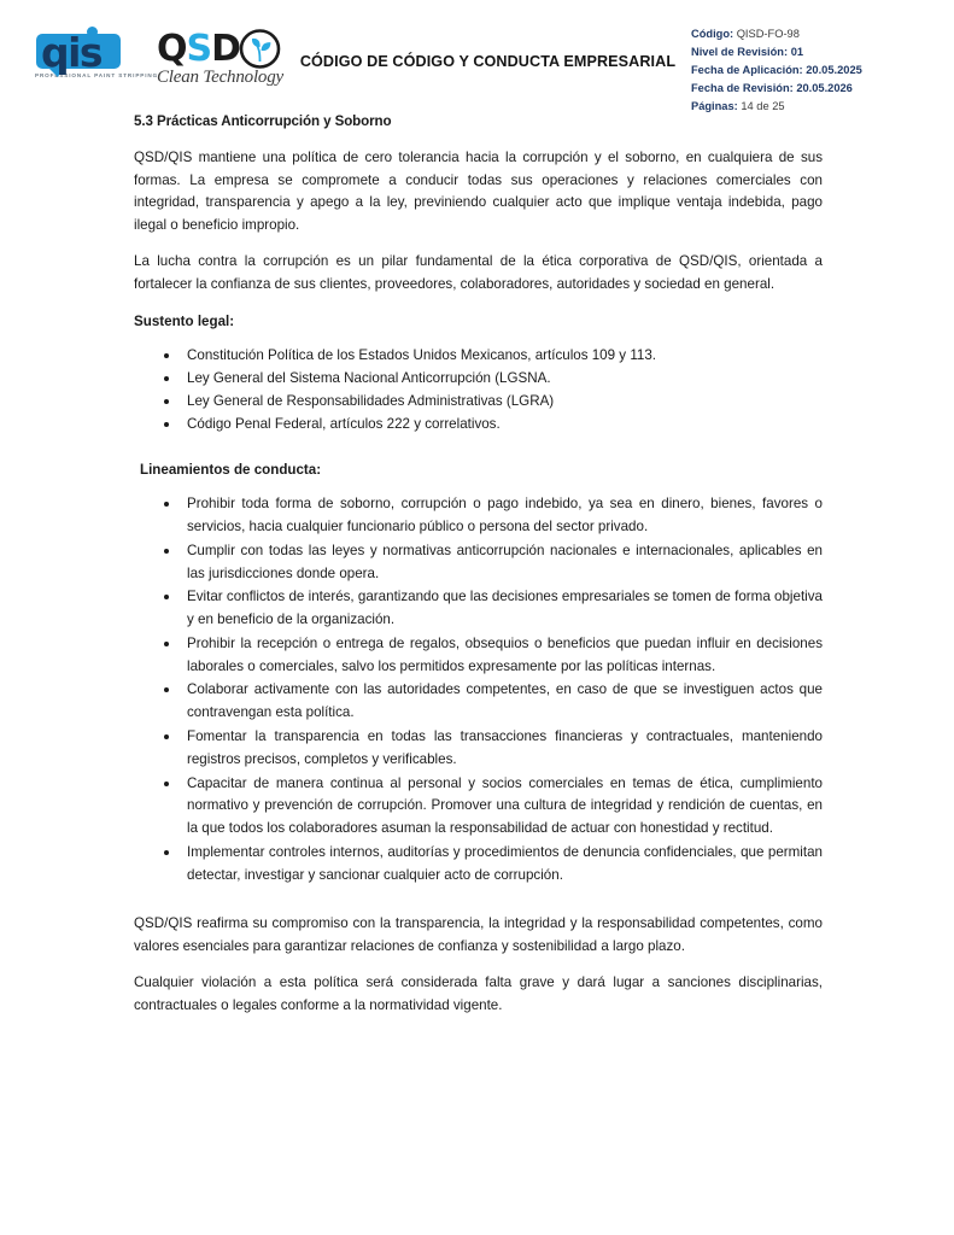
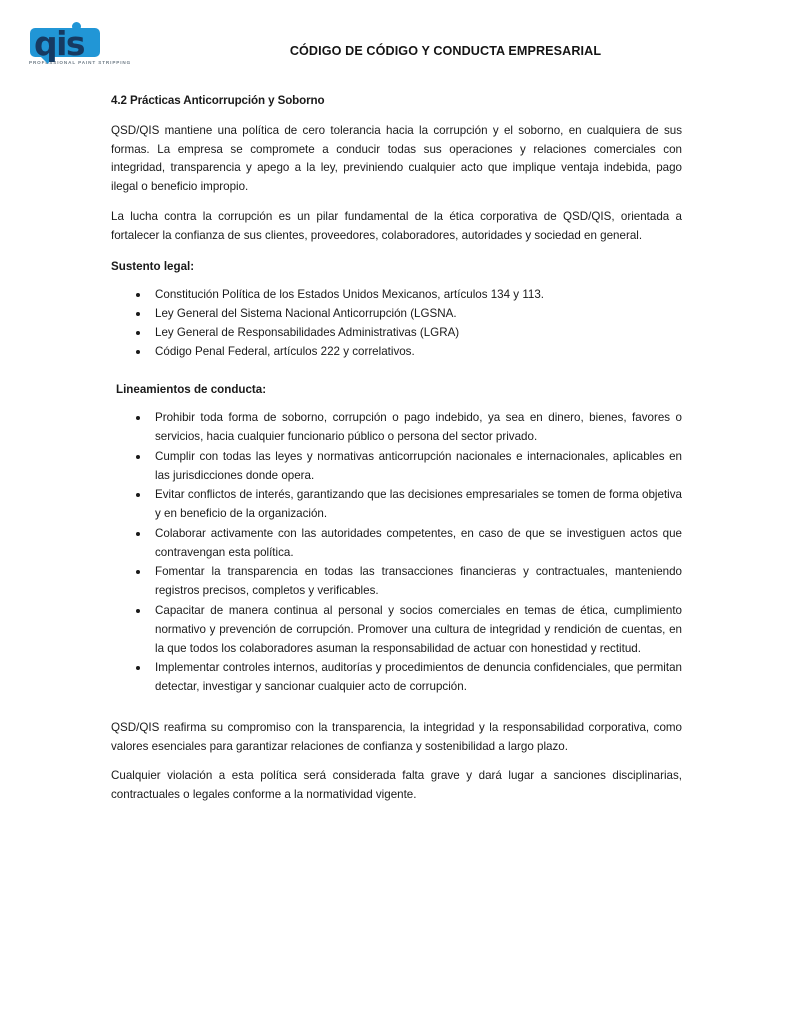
  qis
- QSD
- Clean Technology
  CÓDIGO DE CÓDIGO Y CONDUCTA EMPRESARIAL
- Código: QISD-FO-98
- Nivel de Revisión: 01
- Fecha de Aplicación: 20.05.2025
- Fecha de Revisión: 20.05.2026
- Páginas: 14 de 25
- 5.3 Prácticas Anticorrupción y Soborno
+ 4.2 Prácticas Anticorrupción y Soborno
  QSD/QIS mantiene una política de cero tolerancia hacia la corrupción y el soborno, en cualquiera de sus formas. La empresa se compromete a conducir todas sus operaciones y relaciones comerciales con integridad, transparencia y apego a la ley, previniendo cualquier acto que implique ventaja indebida, pago ilegal o beneficio impropio.
  La lucha contra la corrupción es un pilar fundamental de la ética corporativa de QSD/QIS, orientada a fortalecer la confianza de sus clientes, proveedores, colaboradores, autoridades y sociedad en general.
  Sustento legal:
- Constitución Política de los Estados Unidos Mexicanos, artículos 109 y 113.
+ Constitución Política de los Estados Unidos Mexicanos, artículos 134 y 113.
  Ley General del Sistema Nacional Anticorrupción (LGSNA.
  Ley General de Responsabilidades Administrativas (LGRA)
  Código Penal Federal, artículos 222 y correlativos.
  Lineamientos de conducta:
  Prohibir toda forma de soborno, corrupción o pago indebido, ya sea en dinero, bienes, favores o servicios, hacia cualquier funcionario público o persona del sector privado.
  Cumplir con todas las leyes y normativas anticorrupción nacionales e internacionales, aplicables en las jurisdicciones donde opera.
  Evitar conflictos de interés, garantizando que las decisiones empresariales se tomen de forma objetiva y en beneficio de la organización.
- Prohibir la recepción o entrega de regalos, obsequios o beneficios que puedan influir en decisiones laborales o comerciales, salvo los permitidos expresamente por las políticas internas.
  Colaborar activamente con las autoridades competentes, en caso de que se investiguen actos que contravengan esta política.
  Fomentar la transparencia en todas las transacciones financieras y contractuales, manteniendo registros precisos, completos y verificables.
  Capacitar de manera continua al personal y socios comerciales en temas de ética, cumplimiento normativo y prevención de corrupción. Promover una cultura de integridad y rendición de cuentas, en la que todos los colaboradores asuman la responsabilidad de actuar con honestidad y rectitud.
  Implementar controles internos, auditorías y procedimientos de denuncia confidenciales, que permitan detectar, investigar y sancionar cualquier acto de corrupción.
- QSD/QIS reafirma su compromiso con la transparencia, la integridad y la responsabilidad competentes, como valores esenciales para garantizar relaciones de confianza y sostenibilidad a largo plazo.
+ QSD/QIS reafirma su compromiso con la transparencia, la integridad y la responsabilidad corporativa, como valores esenciales para garantizar relaciones de confianza y sostenibilidad a largo plazo.
  Cualquier violación a esta política será considerada falta grave y dará lugar a sanciones disciplinarias, contractuales o legales conforme a la normatividad vigente.
